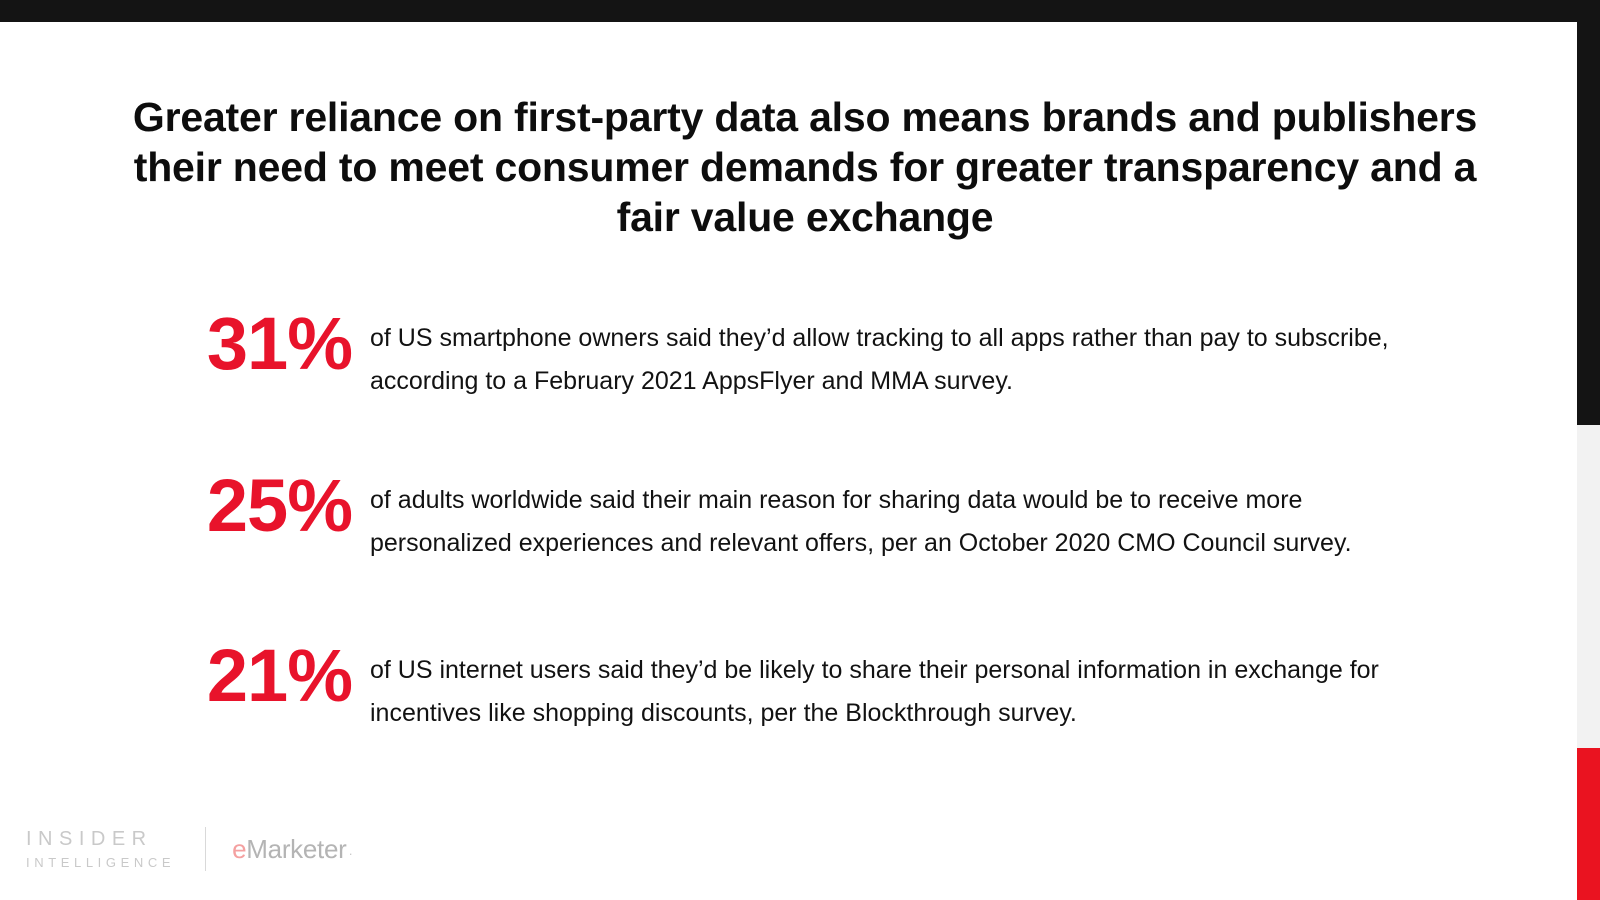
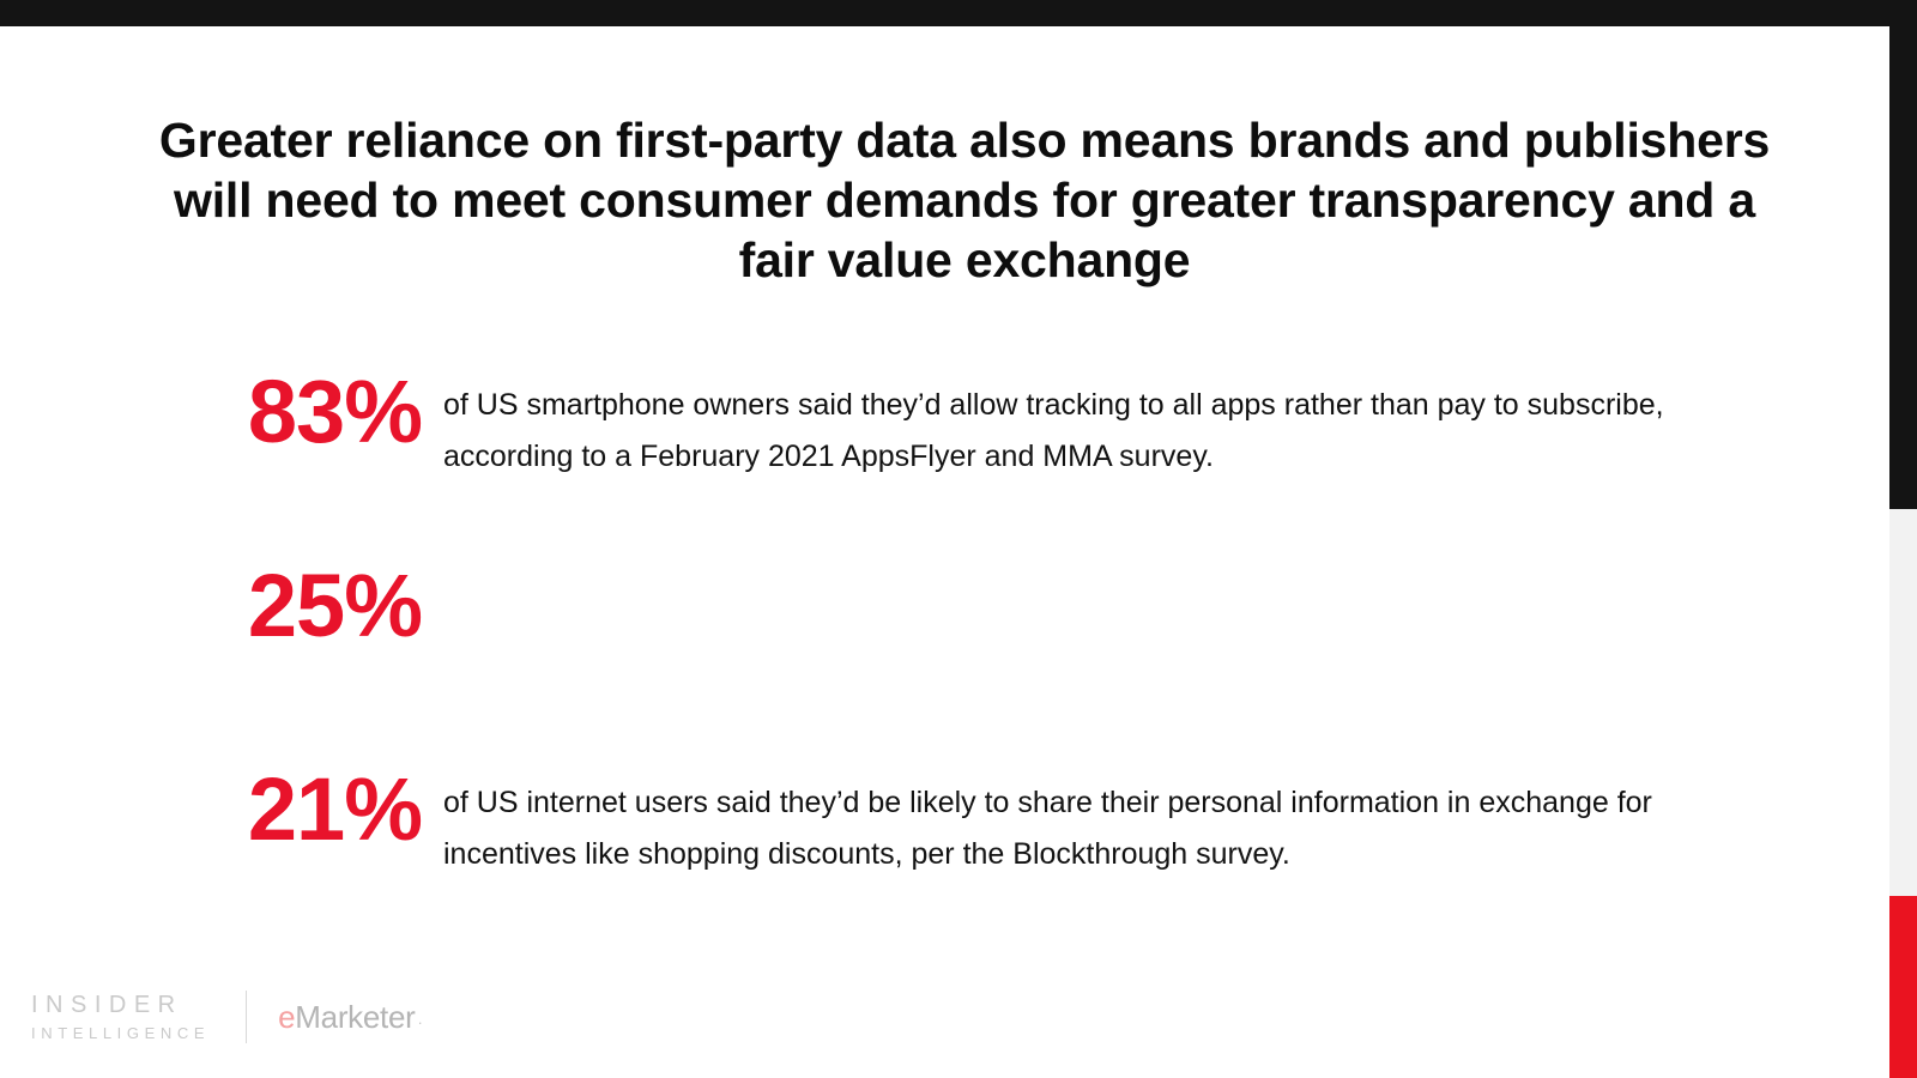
- Greater reliance on first-party data also means brands and publishers their need to meet consumer demands for greater transparency and a fair value exchange
+ Greater reliance on first-party data also means brands and publishers will need to meet consumer demands for greater transparency and a fair value exchange
- 31%
+ 83%
  of US smartphone owners said they’d allow tracking to all apps rather than pay to subscribe, according to a February 2021 AppsFlyer and MMA survey.
  25%
- of adults worldwide said their main reason for sharing data would be to receive more personalized experiences and relevant offers, per an October 2020 CMO Council survey.
  21%
  of US internet users said they’d be likely to share their personal information in exchange for incentives like shopping discounts, per the Blockthrough survey.
  INSIDER
  INTELLIGENCE
  e
  Marketer
  ·
